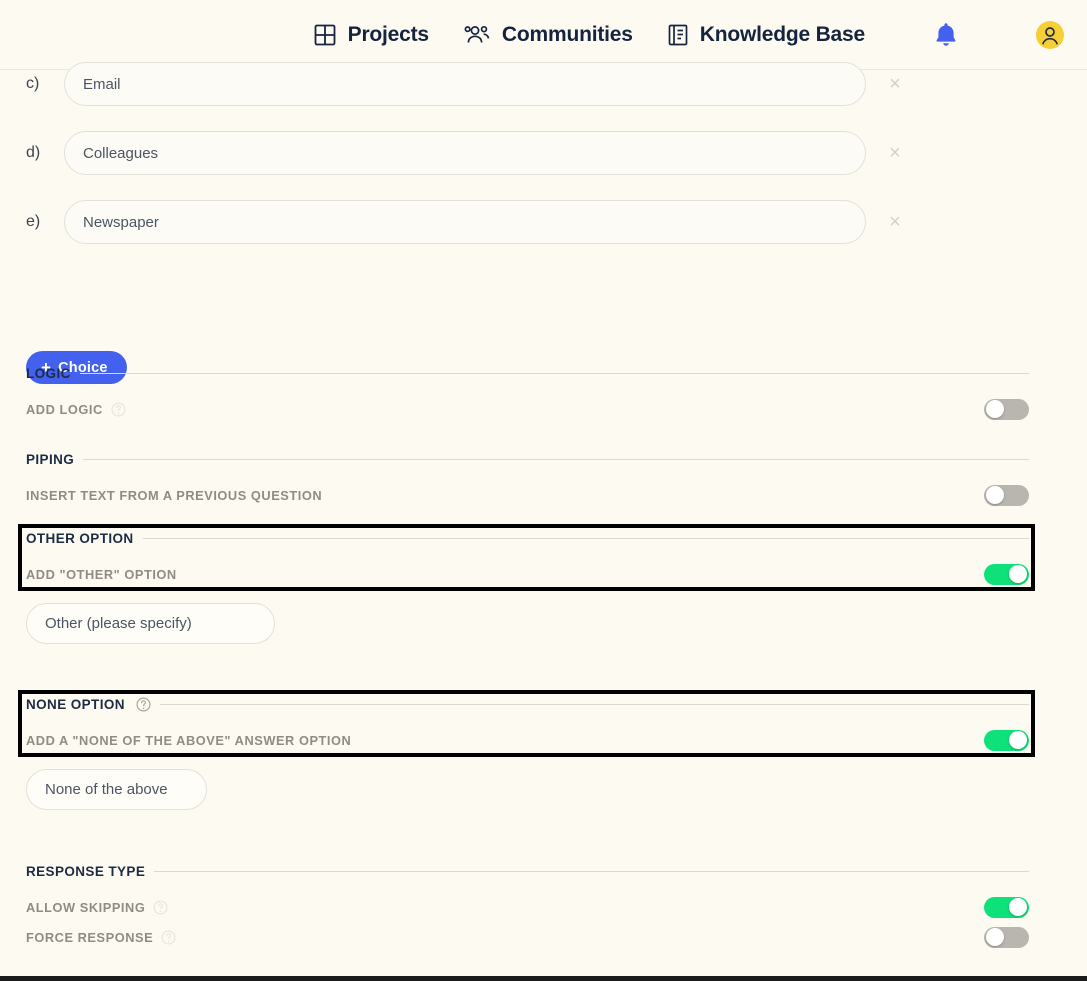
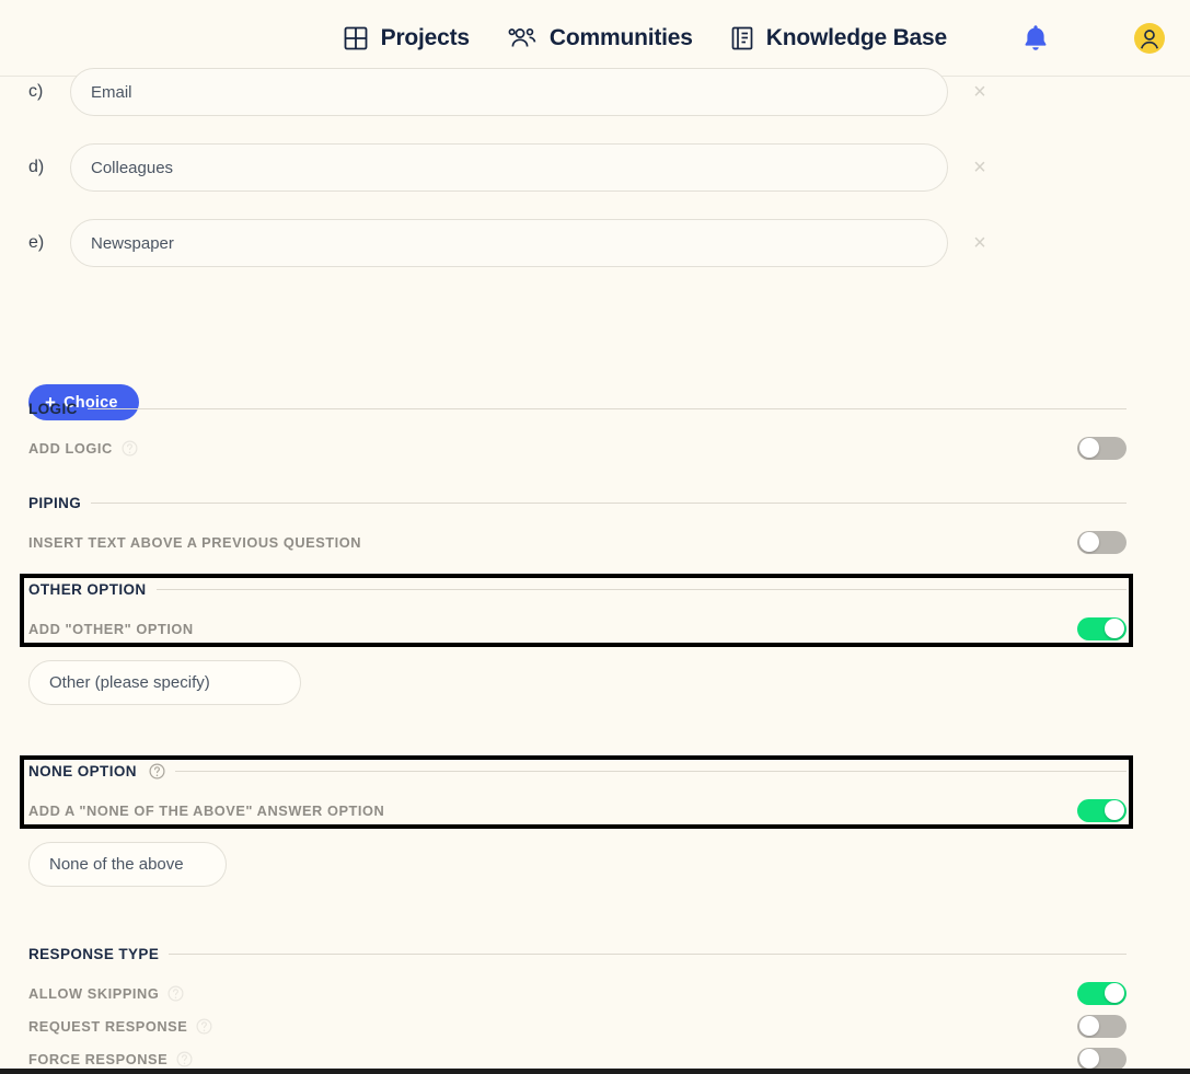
  Projects
  Communities
  Knowledge Base
  c)
  Email
  ×
  d)
  Colleagues
  ×
  e)
  Newspaper
  ×
  +
  Choice
  LOGIC
  ADD LOGIC
  PIPING
- INSERT TEXT FROM A PREVIOUS QUESTION
+ INSERT TEXT ABOVE A PREVIOUS QUESTION
  OTHER OPTION
  ADD "OTHER" OPTION
  Other (please specify)
  NONE OPTION
  ADD A "NONE OF THE ABOVE" ANSWER OPTION
  None of the above
  RESPONSE TYPE
  ALLOW SKIPPING
+ REQUEST RESPONSE
  FORCE RESPONSE
